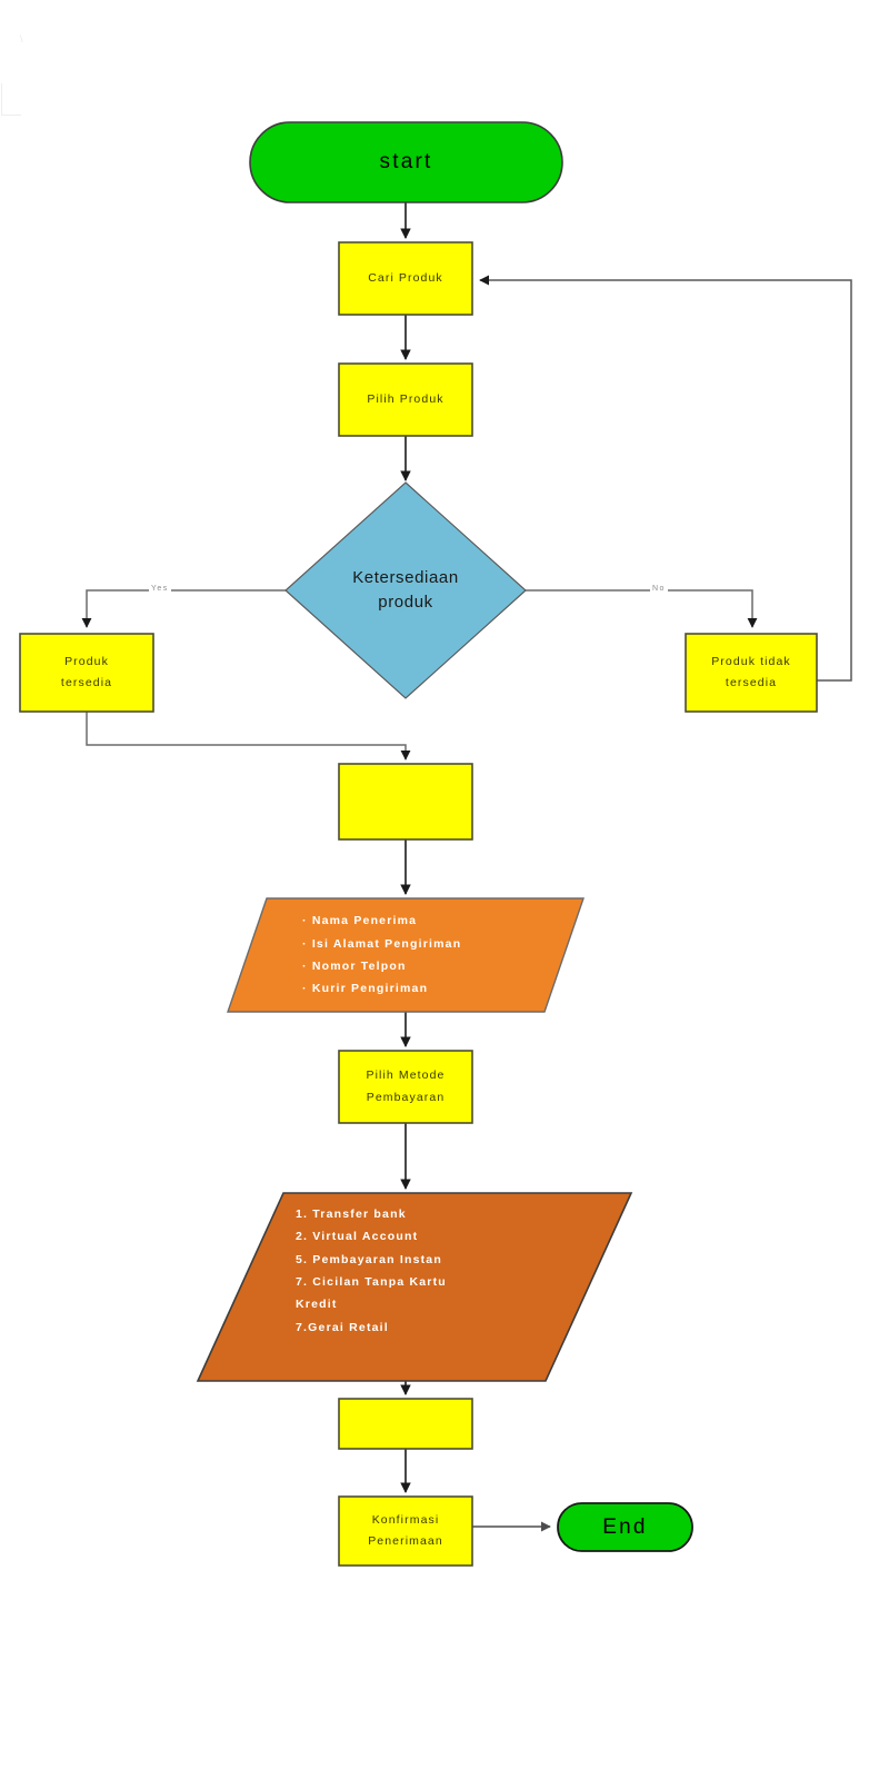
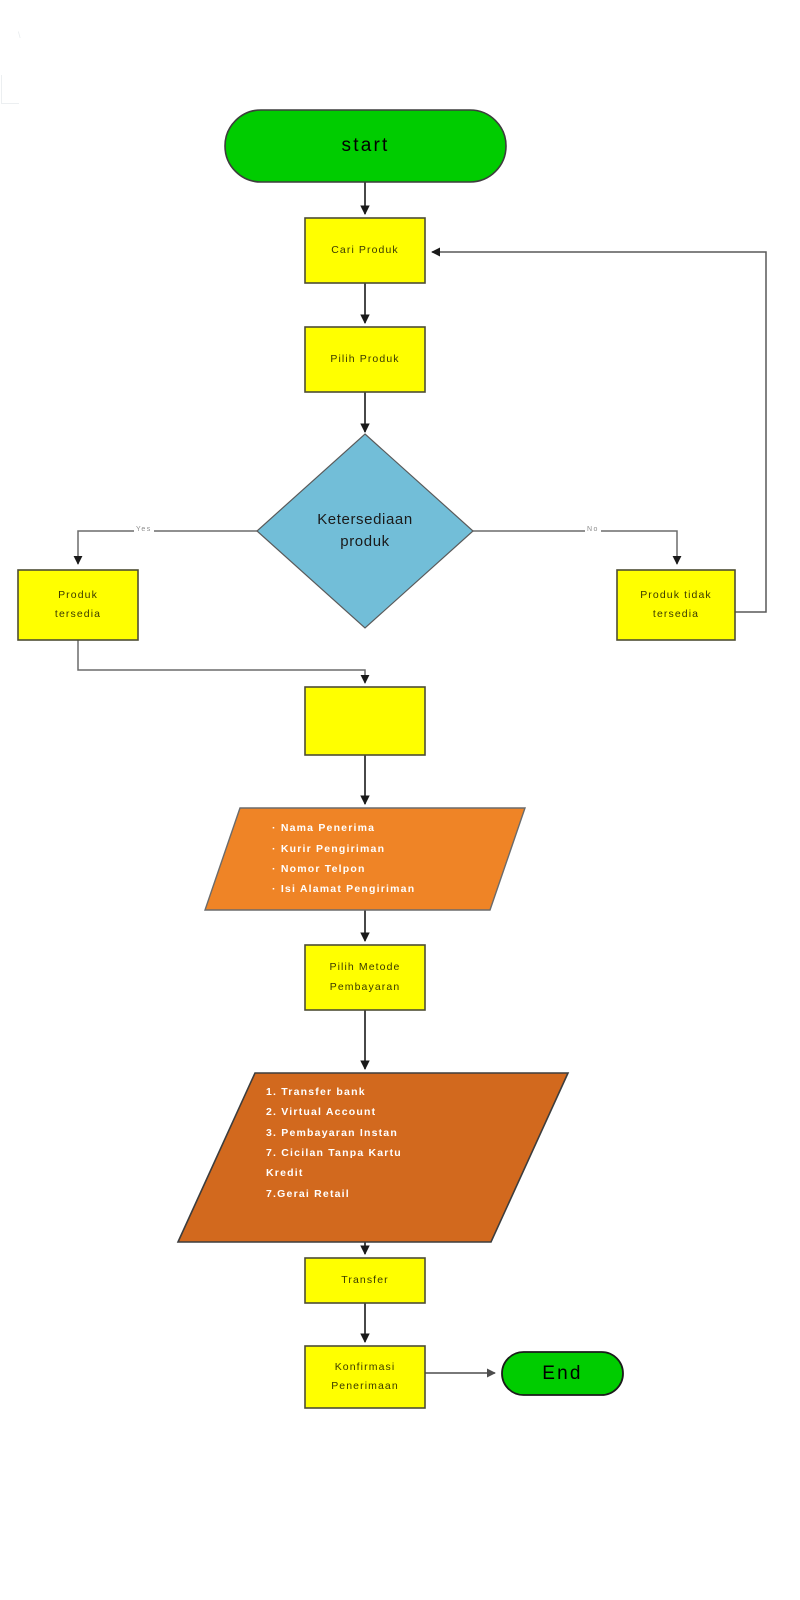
  start
  Cari Produk
  Pilih Produk
  Ketersediaan
  produk
  Produk
  tersedia
  Produk tidak
  tersedia
  · Nama Penerima
- · Isi Alamat Pengiriman
+ · Kurir Pengiriman
  · Nomor Telpon
- · Kurir Pengiriman
+ · Isi Alamat Pengiriman
  Pilih Metode
  Pembayaran
  1. Transfer bank
  2. Virtual Account
- 5. Pembayaran Instan
+ 3. Pembayaran Instan
  7. Cicilan Tanpa Kartu
  Kredit
  7.Gerai Retail
+ Transfer
  Konfirmasi
  Penerimaan
  End
